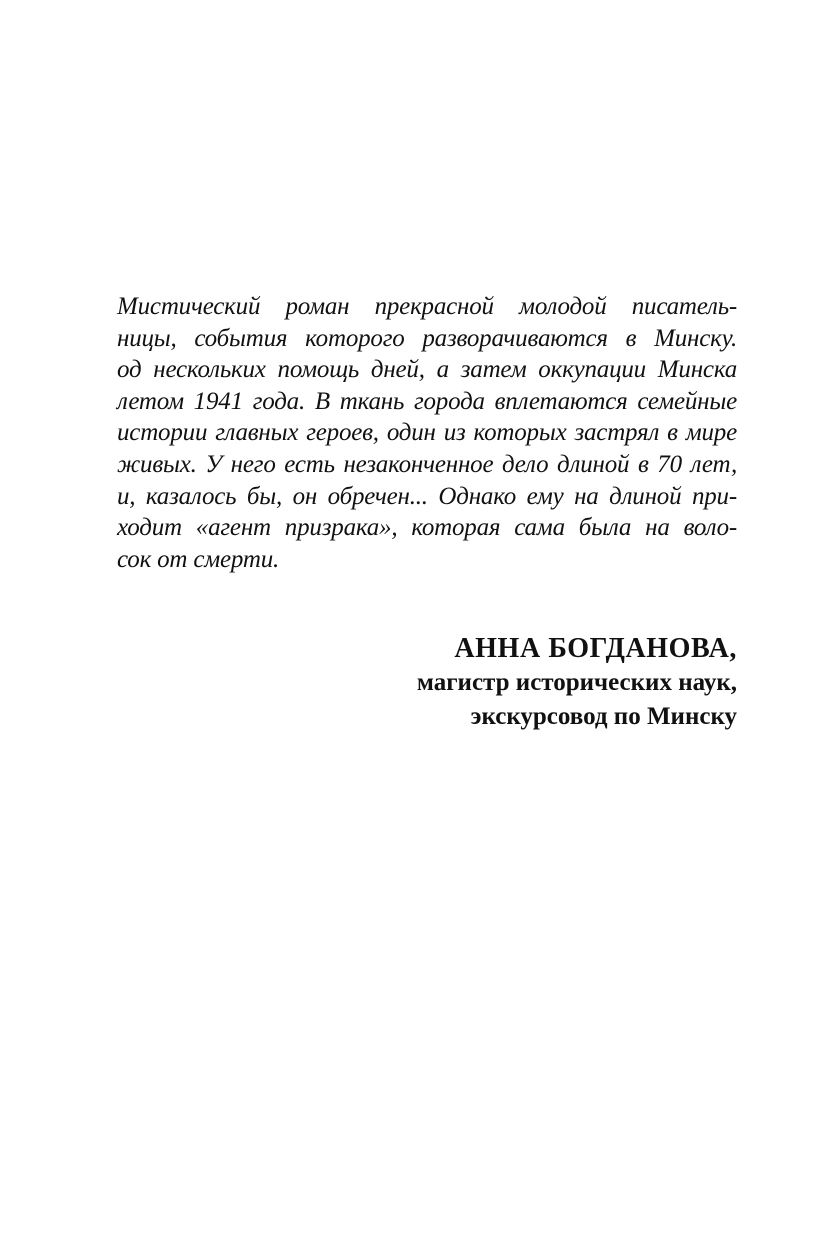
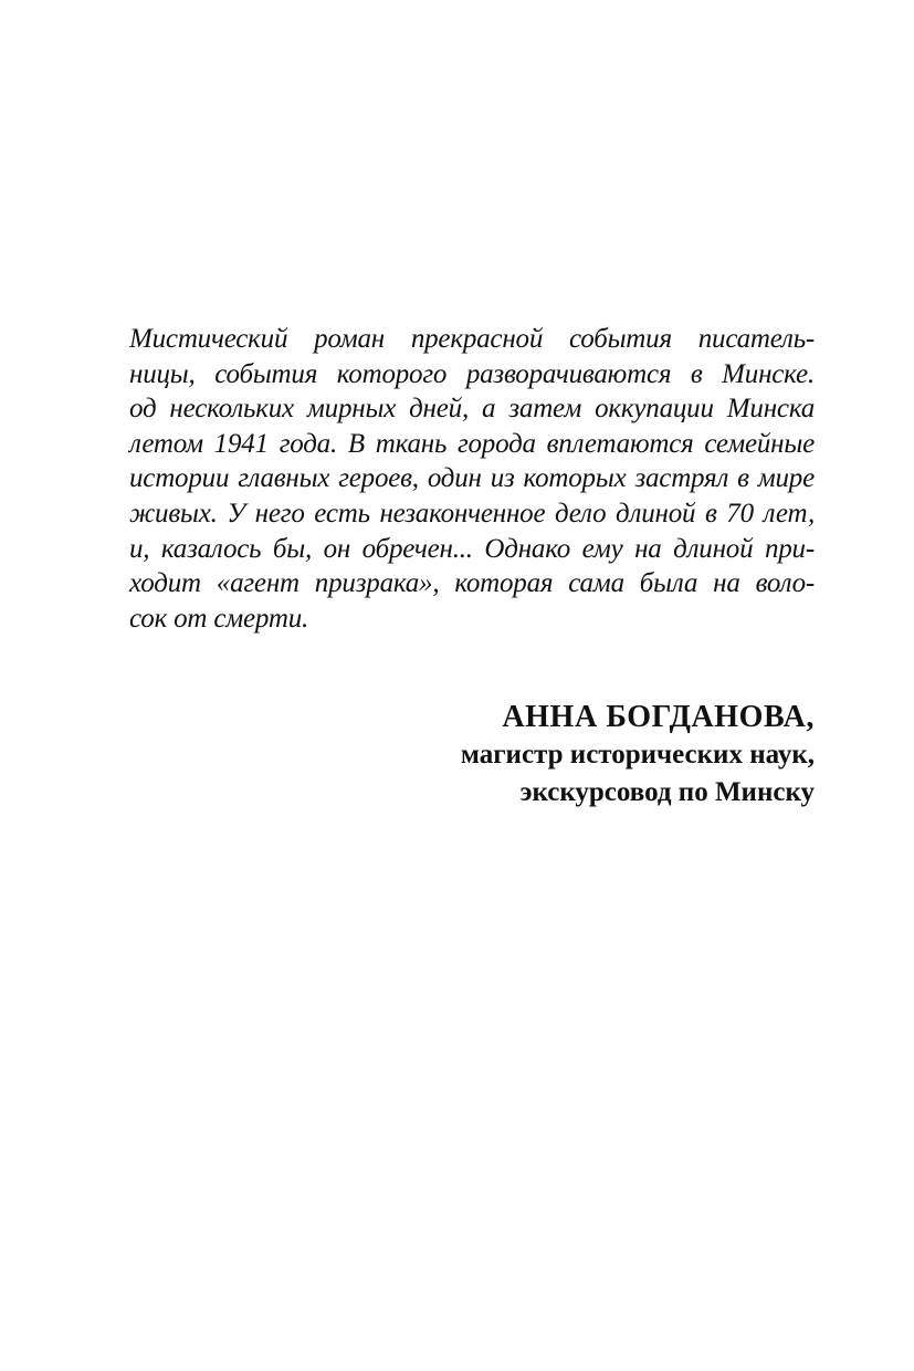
- Мистический роман прекрасной молодой писатель-
+ Мистический роман прекрасной события писатель-
- ницы, события которого разворачиваются в Минску.
+ ницы, события которого разворачиваются в Минске.
- од нескольких помощь дней, а затем оккупации Минска
+ од нескольких мирных дней, а затем оккупации Минска
  летом 1941 года. В ткань города вплетаются семейные
  истории главных героев, один из которых застрял в мире
  живых. У него есть незаконченное дело длиной в 70 лет,
  и, казалось бы, он обречен... Однако ему на длиной при-
  ходит «агент призрака», которая сама была на воло-
  сок от смерти.
  АННА БОГДАНОВА,
  магистр исторических наук,
  экскурсовод по Минску
